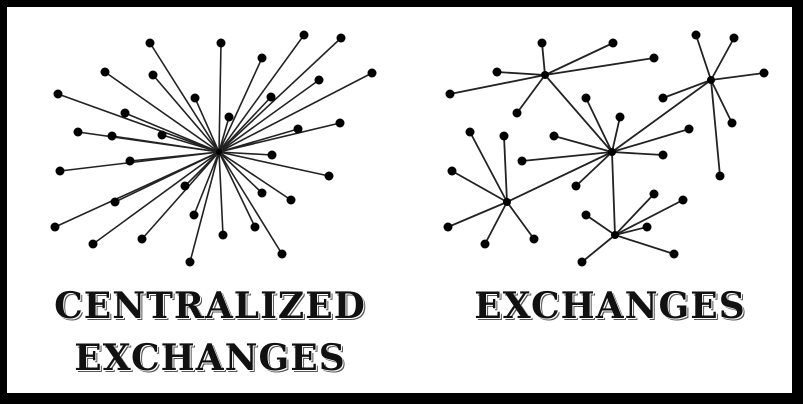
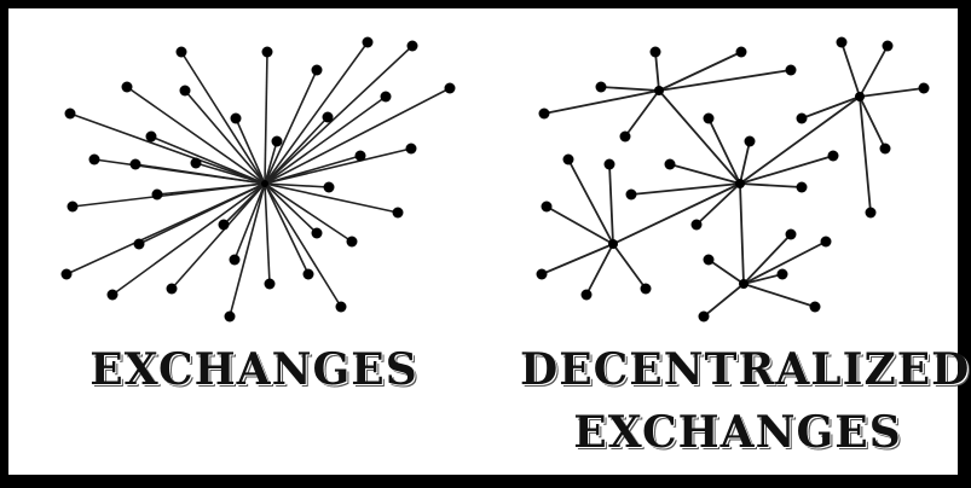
- CENTRALIZED
  EXCHANGES
+ DECENTRALIZED
  EXCHANGES
